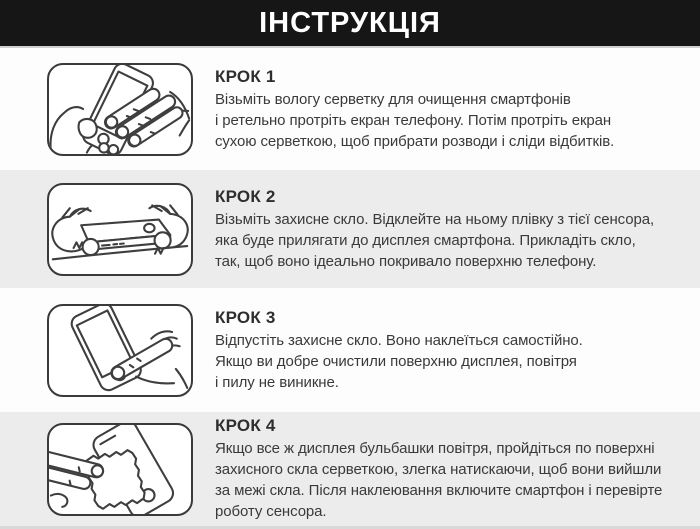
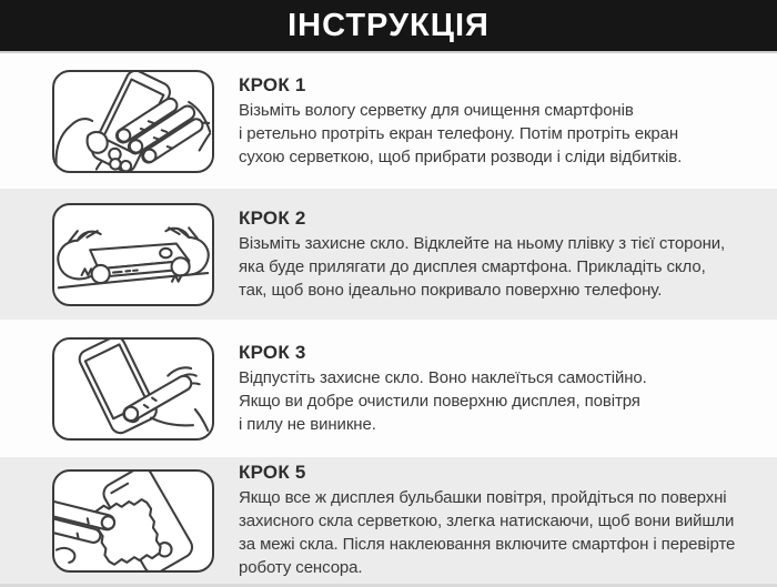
  ІНСТРУКЦІЯ
  КРОК 1
  Візьміть вологу серветку для очищення смартфонів
  і ретельно протріть екран телефону. Потім протріть екран
  сухою серветкою, щоб прибрати розводи і сліди відбитків.
  КРОК 2
- Візьміть захисне скло. Відклейте на ньому плівку з тієї сенсора,
+ Візьміть захисне скло. Відклейте на ньому плівку з тієї сторони,
  яка буде прилягати до дисплея смартфона. Прикладіть скло,
  так, щоб воно ідеально покривало поверхню телефону.
  КРОК 3
  Відпустіть захисне скло. Воно наклеїться самостійно.
  Якщо ви добре очистили поверхню дисплея, повітря
  і пилу не виникне.
- КРОК 4
+ КРОК 5
  Якщо все ж дисплея бульбашки повітря, пройдіться по поверхні
  захисного скла серветкою, злегка натискаючи, щоб вони вийшли
  за межі скла. Після наклеювання включите смартфон і перевірте
  роботу сенсора.
